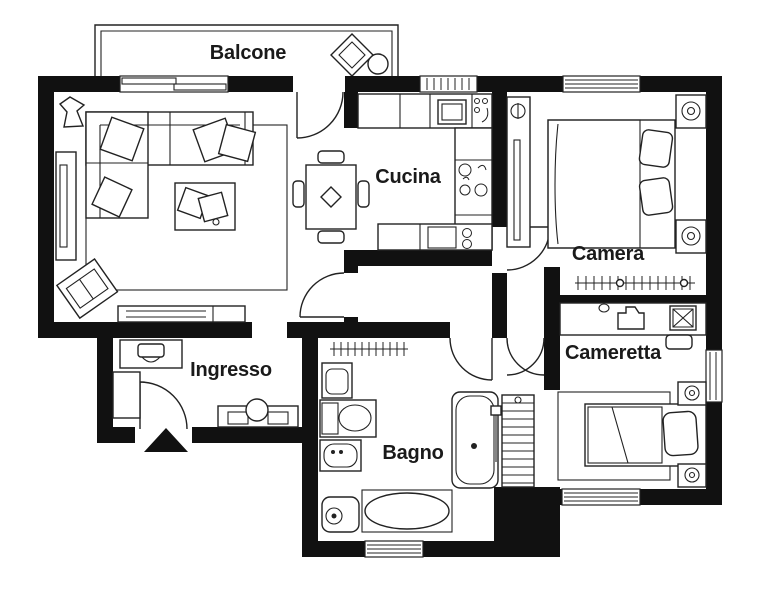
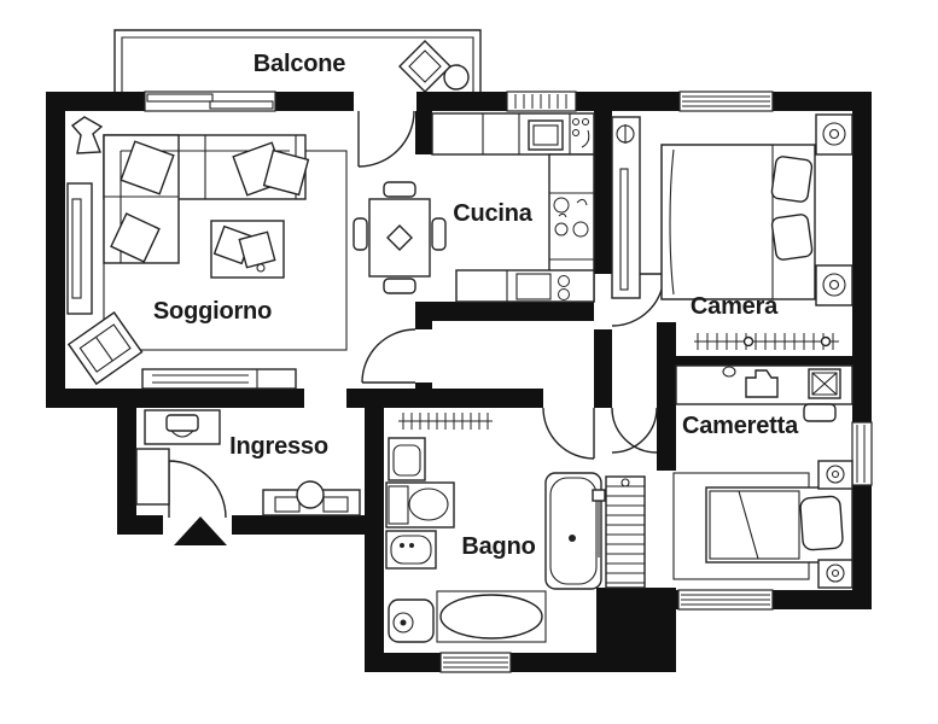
  Balcone
+ Soggiorno
  Cucina
  Camera
  Ingresso
  Bagno
  Cameretta
